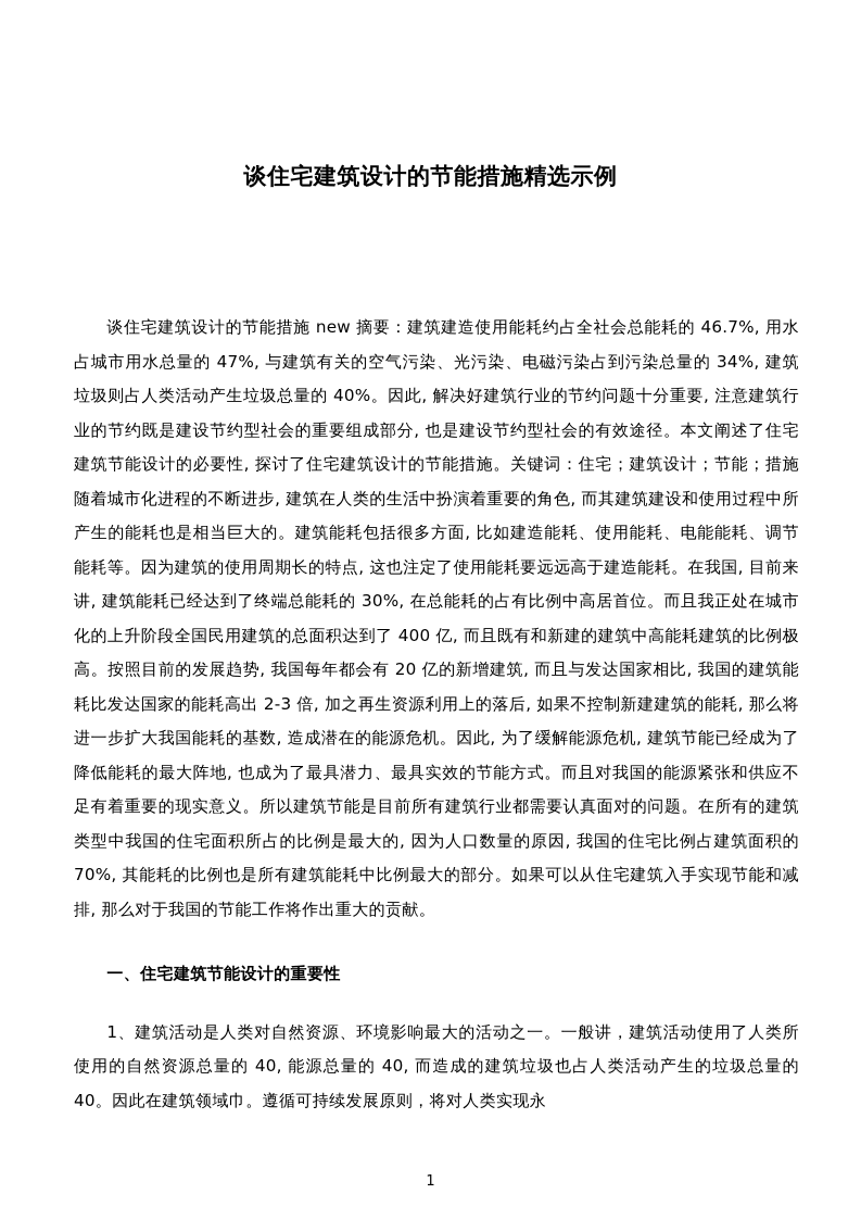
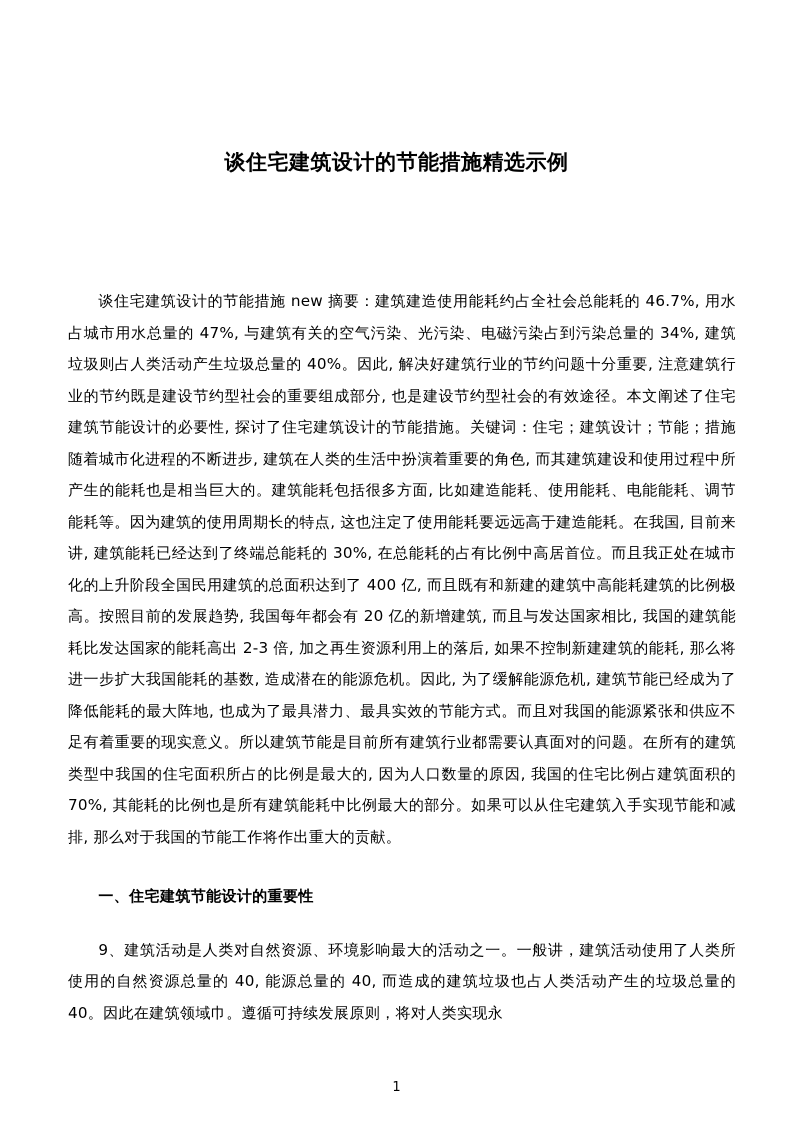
  谈住宅建筑设计的节能措施精选示例
  谈住宅建筑设计的节能措施 new 摘要：建筑建造使用能耗约占全社会总能耗的 46.7%, 用水占城市用水总量的 47%, 与建筑有关的空气污染、光污染、电磁污染占到污染总量的 34%, 建筑垃圾则占人类活动产生垃圾总量的 40%。因此, 解决好建筑行业的节约问题十分重要, 注意建筑行业的节约既是建设节约型社会的重要组成部分, 也是建设节约型社会的有效途径。本文阐述了住宅建筑节能设计的必要性, 探讨了住宅建筑设计的节能措施。关键词：住宅；建筑设计；节能；措施随着城市化进程的不断进步, 建筑在人类的生活中扮演着重要的角色, 而其建筑建设和使用过程中所产生的能耗也是相当巨大的。建筑能耗包括很多方面, 比如建造能耗、使用能耗、电能能耗、调节能耗等。因为建筑的使用周期长的特点, 这也注定了使用能耗要远远高于建造能耗。在我国, 目前来讲, 建筑能耗已经达到了终端总能耗的 30%, 在总能耗的占有比例中高居首位。而且我正处在城市化的上升阶段全国民用建筑的总面积达到了 400 亿, 而且既有和新建的建筑中高能耗建筑的比例极高。按照目前的发展趋势, 我国每年都会有 20 亿的新增建筑, 而且与发达国家相比, 我国的建筑能耗比发达国家的能耗高出 2-3 倍, 加之再生资源利用上的落后, 如果不控制新建建筑的能耗, 那么将进一步扩大我国能耗的基数, 造成潜在的能源危机。因此, 为了缓解能源危机, 建筑节能已经成为了降低能耗的最大阵地, 也成为了最具潜力、最具实效的节能方式。而且对我国的能源紧张和供应不足有着重要的现实意义。所以建筑节能是目前所有建筑行业都需要认真面对的问题。在所有的建筑类型中我国的住宅面积所占的比例是最大的, 因为人口数量的原因, 我国的住宅比例占建筑面积的 70%, 其能耗的比例也是所有建筑能耗中比例最大的部分。如果可以从住宅建筑入手实现节能和减排, 那么对于我国的节能工作将作出重大的贡献。
  一、住宅建筑节能设计的重要性
- 1、建筑活动是人类对自然资源、环境影响最大的活动之一。一般讲，建筑活动使用了人类所使用的自然资源总量的 40, 能源总量的 40, 而造成的建筑垃圾也占人类活动产生的垃圾总量的 40。因此在建筑领域巾。遵循可持续发展原则，将对人类实现永
+ 9、建筑活动是人类对自然资源、环境影响最大的活动之一。一般讲，建筑活动使用了人类所使用的自然资源总量的 40, 能源总量的 40, 而造成的建筑垃圾也占人类活动产生的垃圾总量的 40。因此在建筑领域巾。遵循可持续发展原则，将对人类实现永
  1
